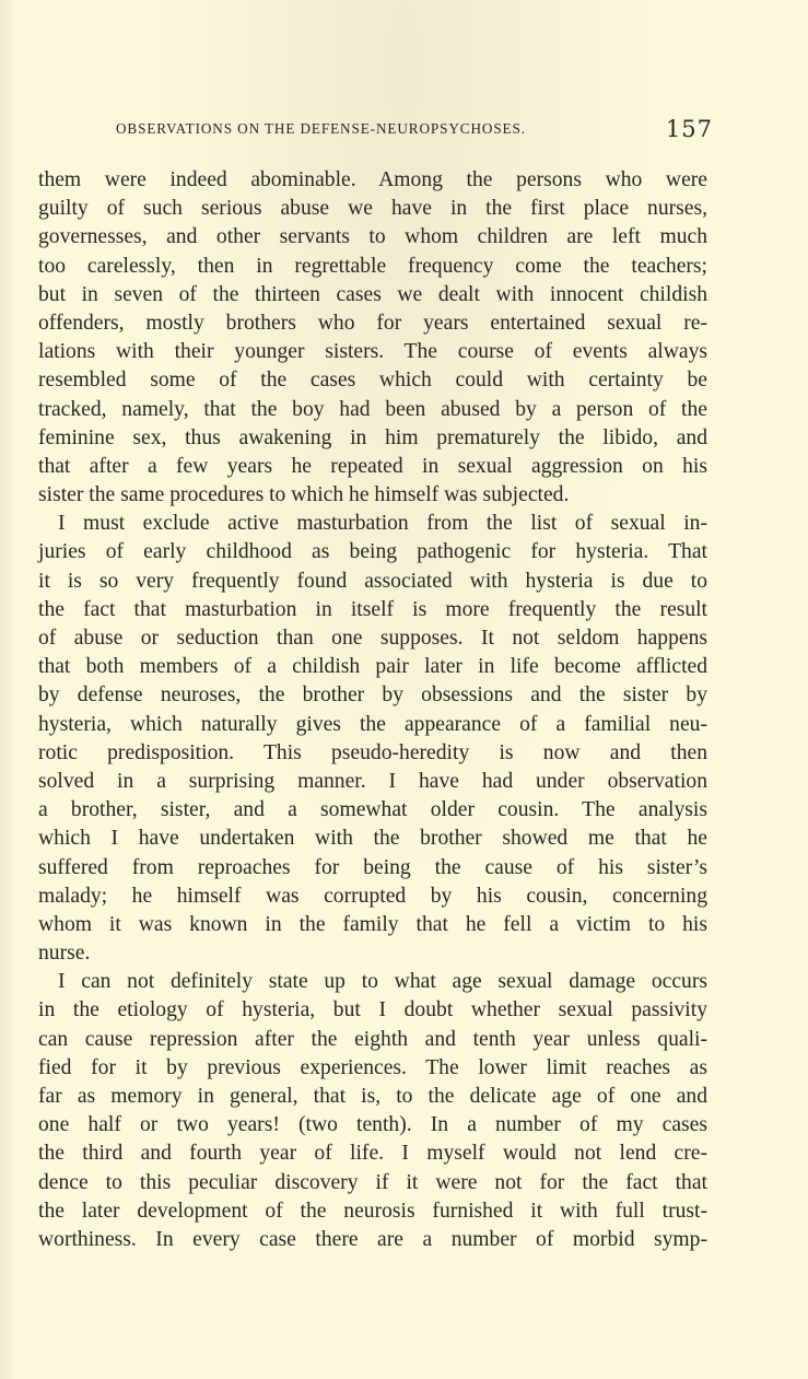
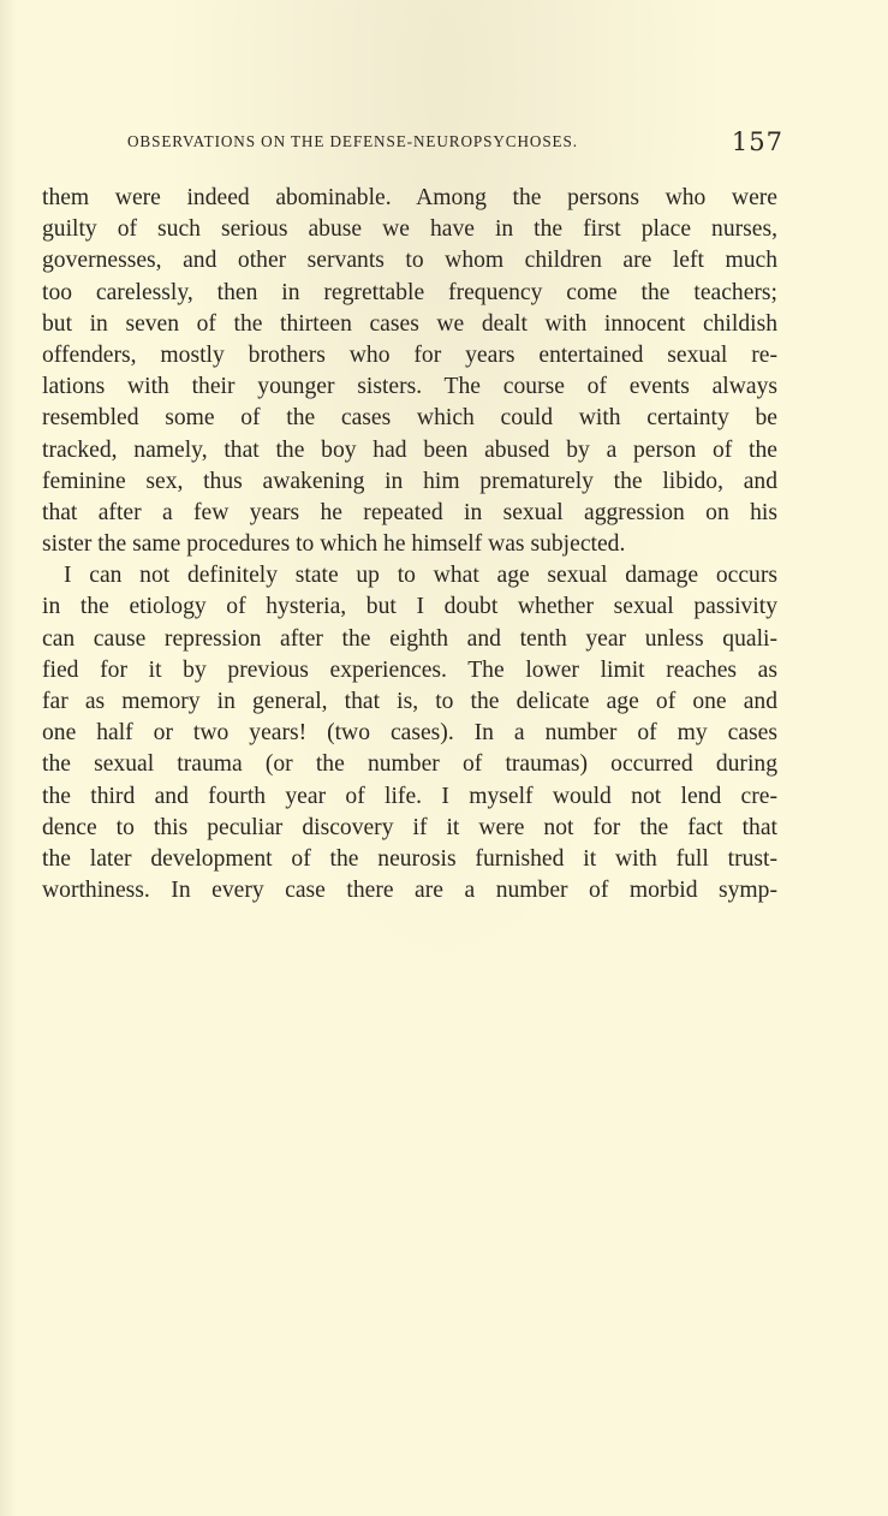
  OBSERVATIONS ON THE DEFENSE-NEUROPSYCHOSES.
  157
  them were indeed abominable. Among the persons who were
  guilty of such serious abuse we have in the first place nurses,
  governesses, and other servants to whom children are left much
  too carelessly, then in regrettable frequency come the teachers;
  but in seven of the thirteen cases we dealt with innocent childish
  offenders, mostly brothers who for years entertained sexual re-
  lations with their younger sisters. The course of events always
  resembled some of the cases which could with certainty be
  tracked, namely, that the boy had been abused by a person of the
  feminine sex, thus awakening in him prematurely the libido, and
  that after a few years he repeated in sexual aggression on his
  sister the same procedures to which he himself was subjected.
- I must exclude active masturbation from the list of sexual in-
- juries of early childhood as being pathogenic for hysteria. That
- it is so very frequently found associated with hysteria is due to
- the fact that masturbation in itself is more frequently the result
- of abuse or seduction than one supposes. It not seldom happens
- that both members of a childish pair later in life become afflicted
- by defense neuroses, the brother by obsessions and the sister by
- hysteria, which naturally gives the appearance of a familial neu-
- rotic predisposition. This pseudo-heredity is now and then
- solved in a surprising manner. I have had under observation
- a brother, sister, and a somewhat older cousin. The analysis
- which I have undertaken with the brother showed me that he
- suffered from reproaches for being the cause of his sister’s
- malady; he himself was corrupted by his cousin, concerning
- whom it was known in the family that he fell a victim to his
- nurse.
  I can not definitely state up to what age sexual damage occurs
  in the etiology of hysteria, but I doubt whether sexual passivity
  can cause repression after the eighth and tenth year unless quali-
  fied for it by previous experiences. The lower limit reaches as
  far as memory in general, that is, to the delicate age of one and
- one half or two years! (two tenth). In a number of my cases
+ one half or two years! (two cases). In a number of my cases
+ the sexual trauma (or the number of traumas) occurred during
  the third and fourth year of life. I myself would not lend cre-
  dence to this peculiar discovery if it were not for the fact that
  the later development of the neurosis furnished it with full trust-
  worthiness. In every case there are a number of morbid symp-
